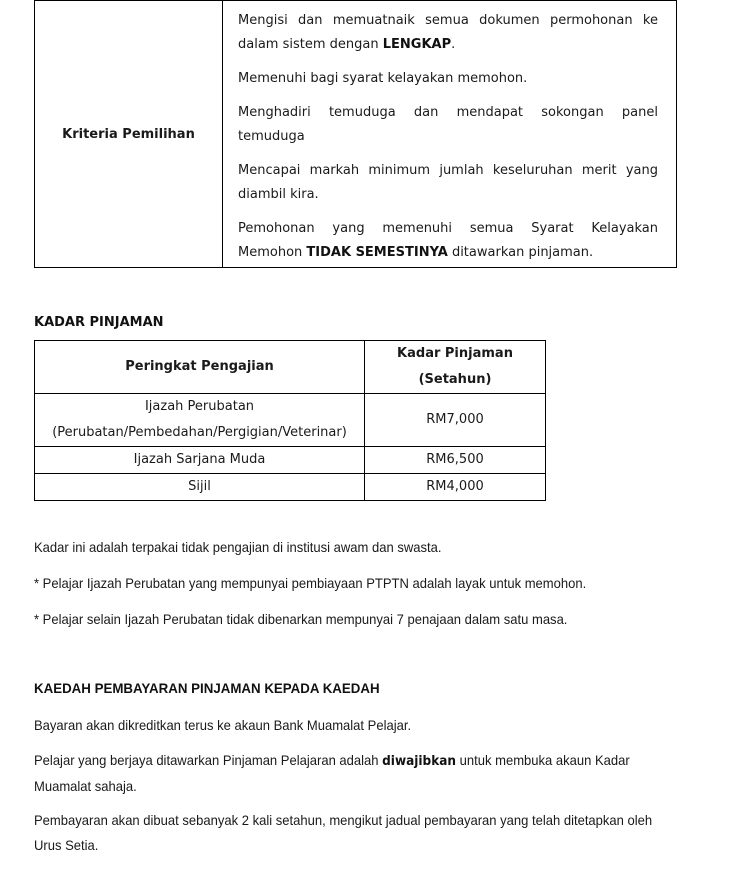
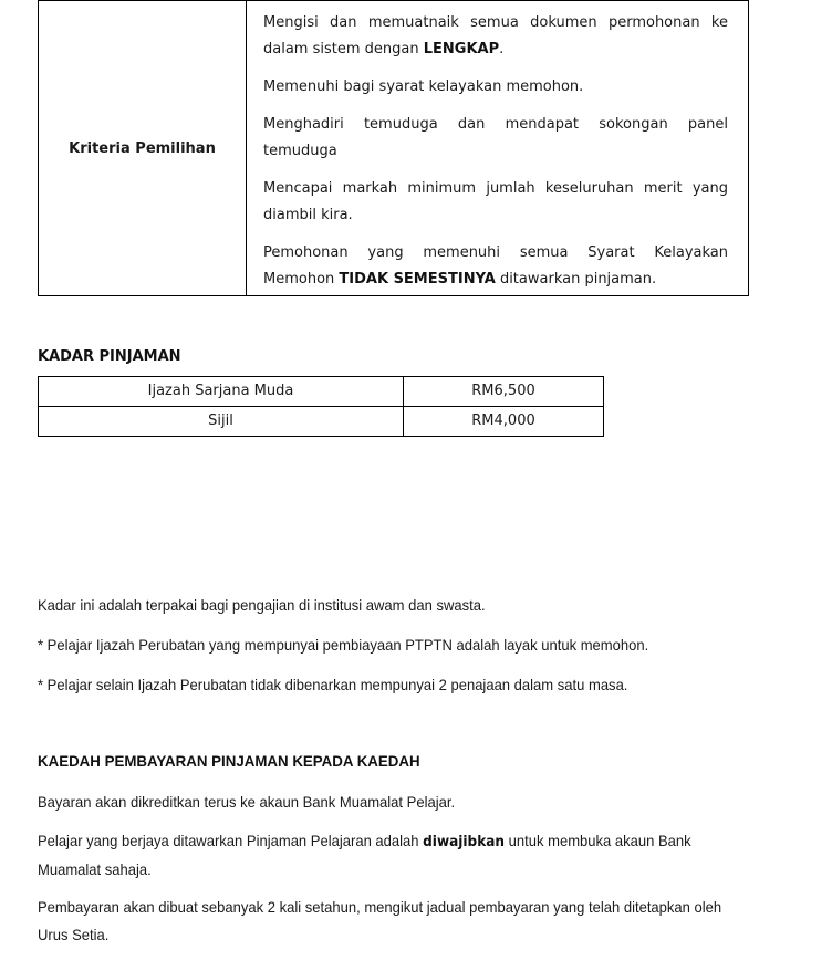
  Kriteria Pemilihan	Mengisi dan memuatnaik semua dokumen permohonan ke dalam sistem dengan LENGKAP. Memenuhi bagi syarat kelayakan memohon. Menghadiri temuduga dan mendapat sokongan panel temuduga Mencapai markah minimum jumlah keseluruhan merit yang diambil kira. Pemohonan yang memenuhi semua Syarat Kelayakan Memohon TIDAK SEMESTINYA ditawarkan pinjaman.
  KADAR PINJAMAN
- Peringkat Pengajian	Kadar Pinjaman (Setahun)
- Ijazah Perubatan (Perubatan/Pembedahan/Pergigian/Veterinar)	RM7,000
  Ijazah Sarjana Muda	RM6,500
  Sijil	RM4,000
- Kadar ini adalah terpakai tidak pengajian di institusi awam dan swasta.
+ Kadar ini adalah terpakai bagi pengajian di institusi awam dan swasta.
  * Pelajar Ijazah Perubatan yang mempunyai pembiayaan PTPTN adalah layak untuk memohon.
- * Pelajar selain Ijazah Perubatan tidak dibenarkan mempunyai 7 penajaan dalam satu masa.
+ * Pelajar selain Ijazah Perubatan tidak dibenarkan mempunyai 2 penajaan dalam satu masa.
  KAEDAH PEMBAYARAN PINJAMAN KEPADA KAEDAH
  Bayaran akan dikreditkan terus ke akaun Bank Muamalat Pelajar.
- Pelajar yang berjaya ditawarkan Pinjaman Pelajaran adalah diwajibkan untuk membuka akaun Kadar Muamalat sahaja.
+ Pelajar yang berjaya ditawarkan Pinjaman Pelajaran adalah diwajibkan untuk membuka akaun Bank Muamalat sahaja.
  Pembayaran akan dibuat sebanyak 2 kali setahun, mengikut jadual pembayaran yang telah ditetapkan oleh Urus Setia.
